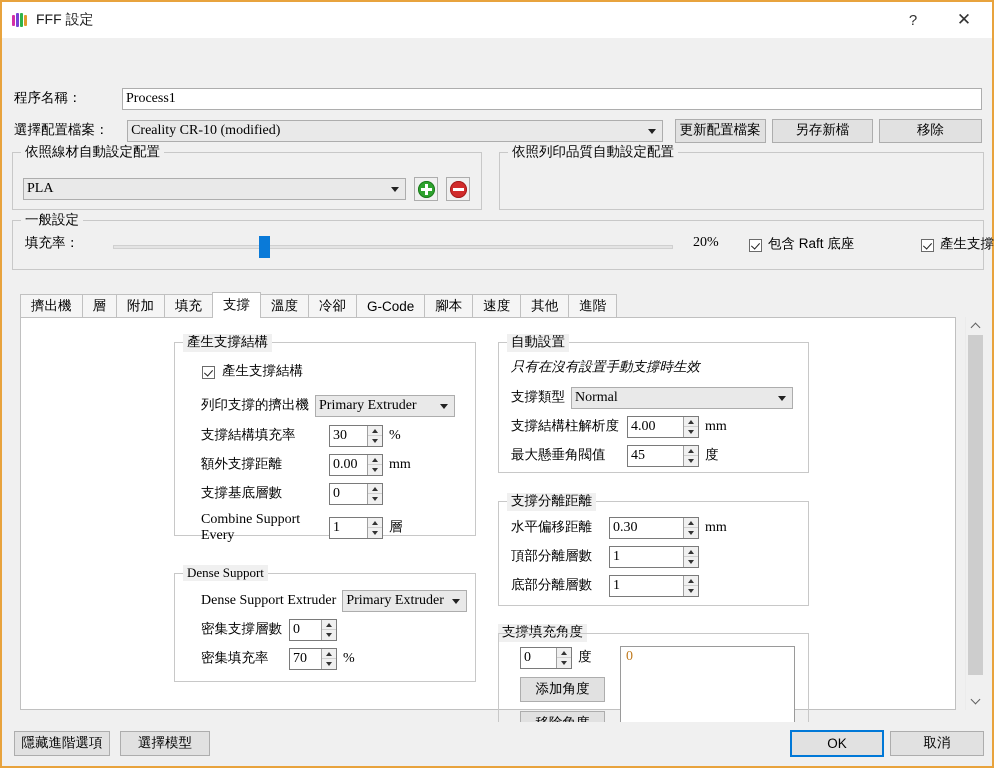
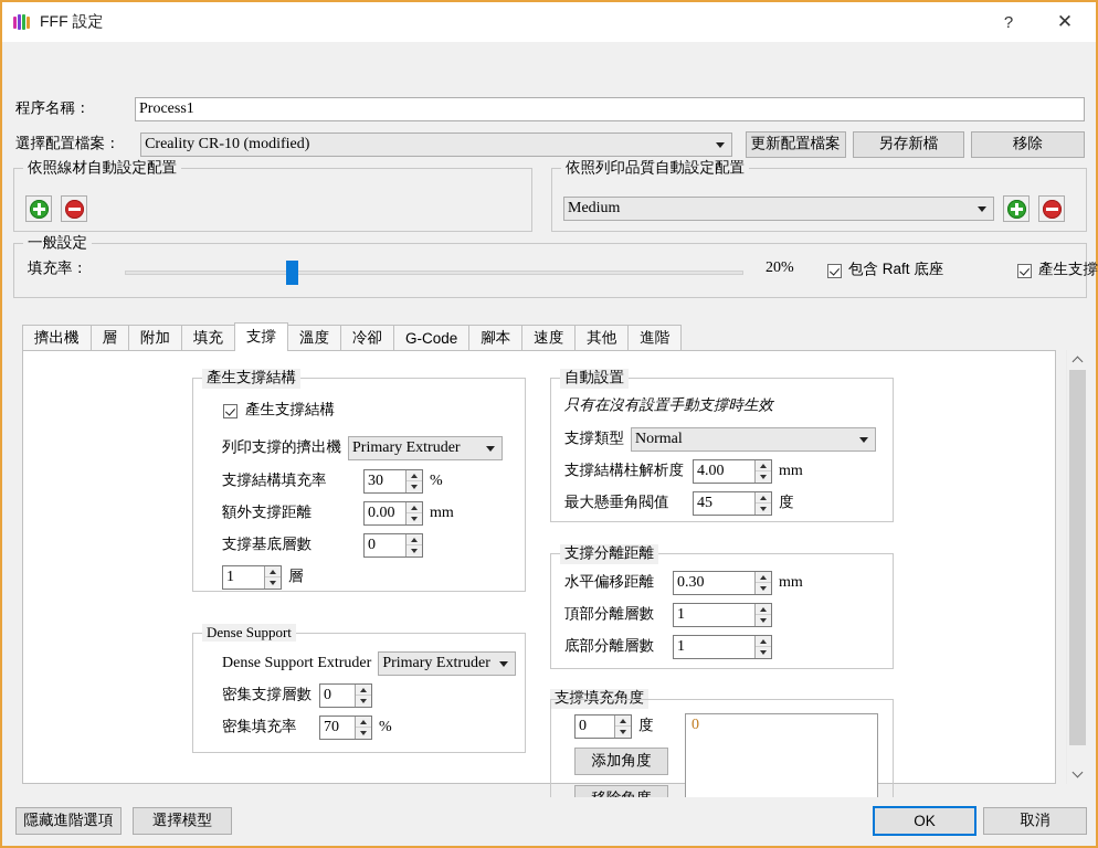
  FFF 設定
  ?
  ✕
  程序名稱：
  Process1
  選擇配置檔案：
  Creality CR-10 (modified)
  更新配置檔案
  另存新檔
  移除
  依照線材自動設定配置
- PLA
  依照列印品質自動設定配置
+ Medium
  一般設定
  填充率：
  20%
  包含 Raft 底座
  產生支撐
  擠出機
  層
  附加
  填充
  支撐
  溫度
  冷卻
  G-Code
  腳本
  速度
  其他
  進階
  產生支撐結構
  產生支撐結構
  列印支撐的擠出機
  Primary Extruder
  支撐結構填充率
  30
  %
  額外支撐距離
  0.00
  mm
  支撐基底層數
  0
- Combine Support Every
  1
  層
  Dense Support
  Dense Support Extruder
  Primary Extruder
  密集支撐層數
  0
  密集填充率
  70
  %
  自動設置
  只有在沒有設置手動支撐時生效
  支撐類型
  Normal
  支撐結構柱解析度
  4.00
  mm
  最大懸垂角閥值
  45
  度
  支撐分離距離
  水平偏移距離
  0.30
  mm
  頂部分離層數
  1
  底部分離層數
  1
  支撐填充角度
  0
  度
  添加角度
  0
  隱藏進階選項
  選擇模型
  OK
  取消
